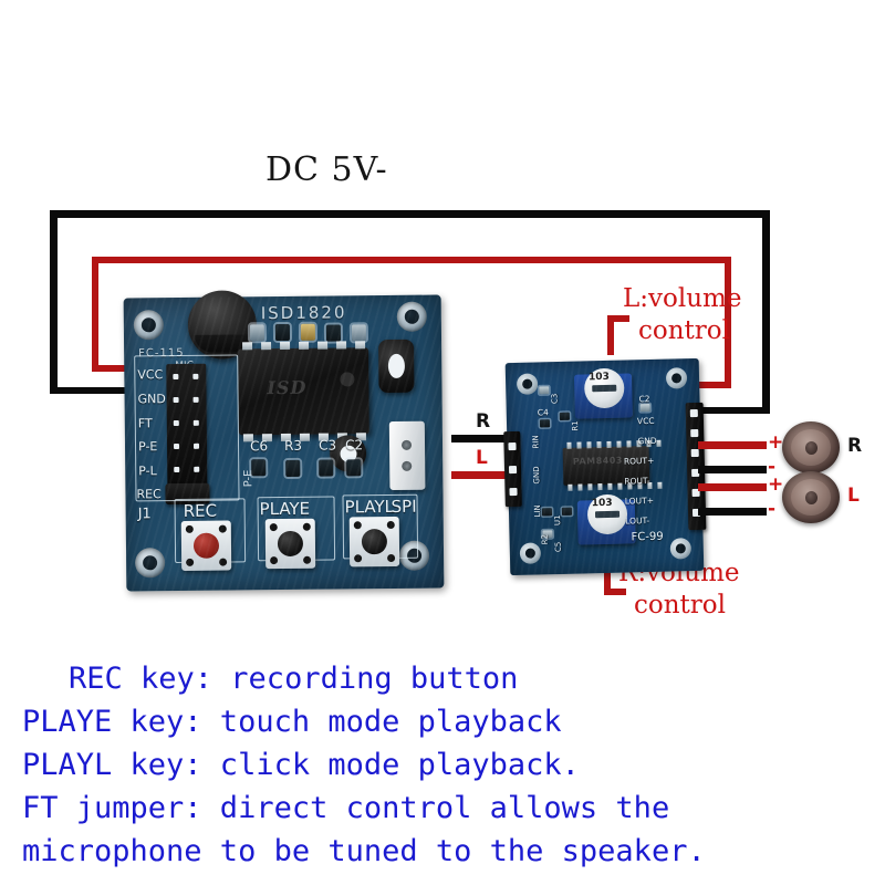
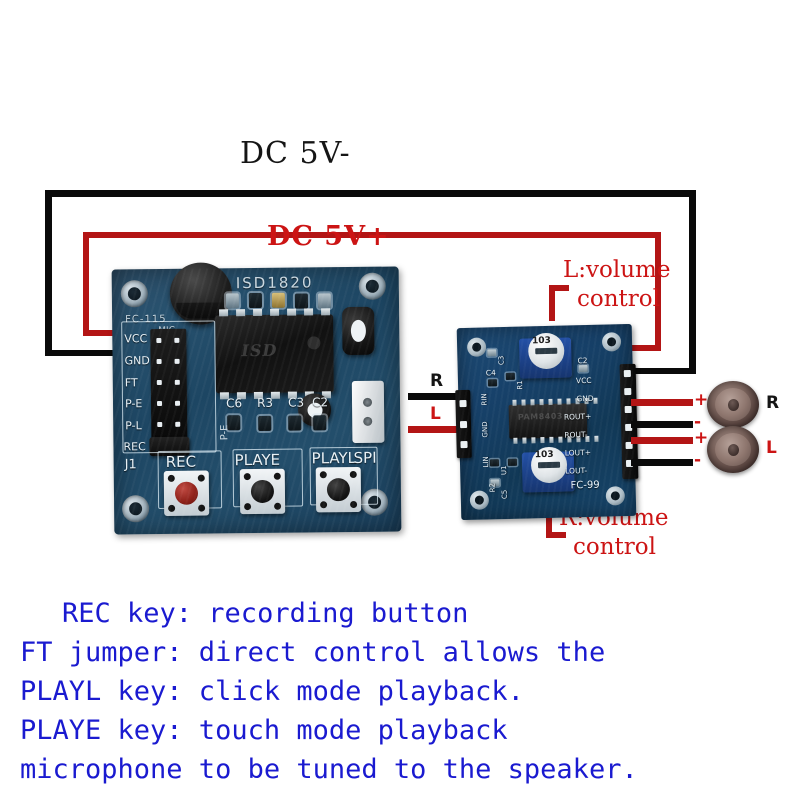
  DC 5V-
+ DC 5V+
  L:volume
  control
  R:volume
  control
  R
  L
  +
  -
  +
  -
  R
  L
  REC key: recording button
- PLAYE key: touch mode playback
+ FT jumper: direct control allows the
  PLAYL key: click mode playback.
- FT jumper: direct control allows the
+ PLAYE key: touch mode playback
  microphone to be tuned to the speaker.
